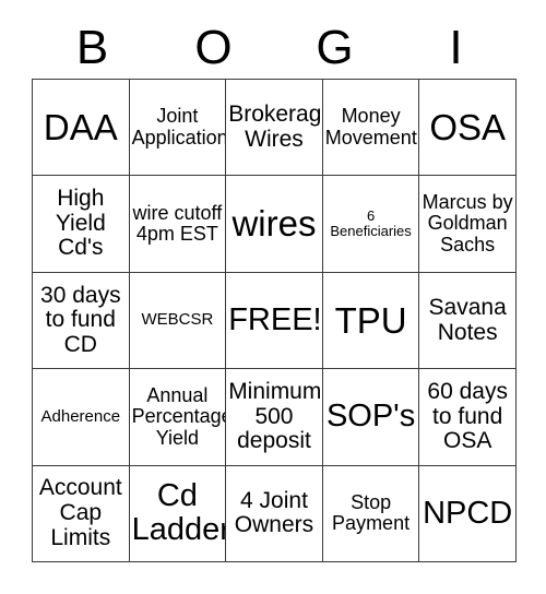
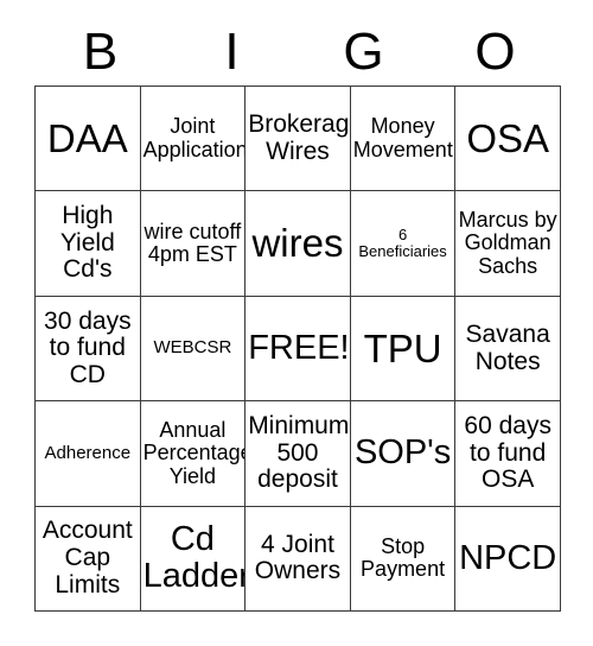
  B
- O
+ I
  G
- I
+ O
  DAA
  Joint
  Application
  Brokerag
  Wires
  Money
  Movement
  OSA
  High
  Yield
  Cd's
  wire cutoff
  4pm EST
  wires
  6
  Beneficiaries
  Marcus by
  Goldman
  Sachs
  30 days
  to fund
  CD
  WEBCSR
  FREE!
  TPU
  Savana
  Notes
  Adherence
  Annual
  Percentag
  Yield
  Minimum
  500
  deposit
  SOP's
  60 days
  to fund
  OSA
  Account
  Cap
  Limits
  Cd
  Ladder
  4 Joint
  Owners
  Stop
  Payment
  NPCD
